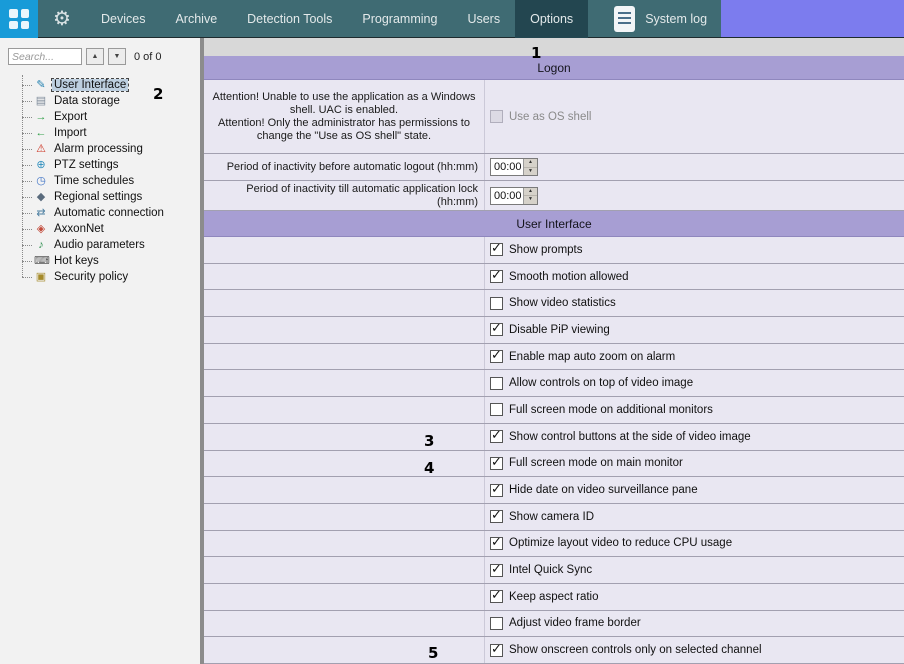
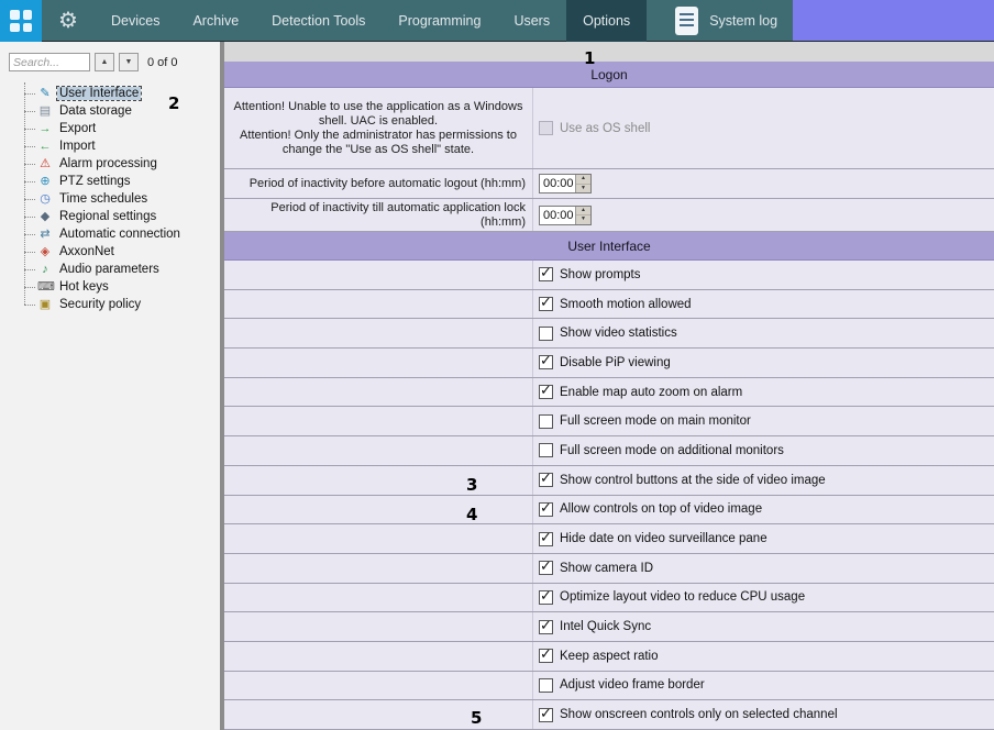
  ⚙
  Devices
  Archive
  Detection Tools
  Programming
  Users
  Options
  System log
  Search...
  0 of 0
  ✎
  User Interface
  ▤
  Data storage
  →
  Export
  ←
  Import
  ⚠
  Alarm processing
  ⊕
  PTZ settings
  ◷
  Time schedules
  ◆
  Regional settings
  ⇄
  Automatic connection
  ◈
  AxxonNet
  ♪
  Audio parameters
  ⌨
  Hot keys
  ▣
  Security policy
  Logon
  Attention! Unable to use the application as a Windows shell. UAC is enabled.
  Attention! Only the administrator has permissions to change the "Use as OS shell" state.
  Use as OS shell
  Period of inactivity before automatic logout (hh:mm)
  00:00
  Period of inactivity till automatic application lock (hh:mm)
  00:00
  User Interface
  Show prompts
  Smooth motion allowed
  Show video statistics
  Disable PiP viewing
  Enable map auto zoom on alarm
- Allow controls on top of video image
+ Full screen mode on main monitor
  Full screen mode on additional monitors
  Show control buttons at the side of video image
- Full screen mode on main monitor
+ Allow controls on top of video image
  Hide date on video surveillance pane
  Show camera ID
  Optimize layout video to reduce CPU usage
  Intel Quick Sync
  Keep aspect ratio
  Adjust video frame border
  Show onscreen controls only on selected channel
  1
  2
  3
  4
  5
